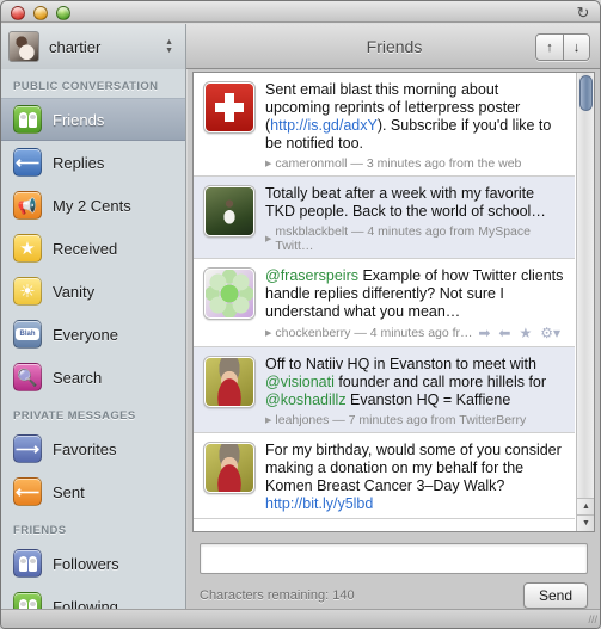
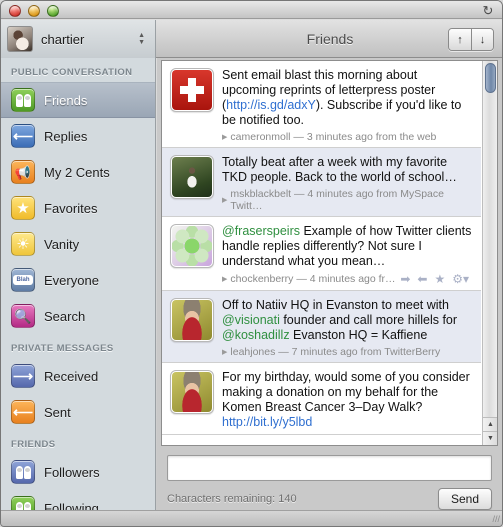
  ↻
  chartier
  Friends
  ↑
  ↓
  PUBLIC CONVERSATION
  Friends
  ⟵
  Replies
  📢
  My 2 Cents
  ★
- Received
+ Favorites
  ☀
  Vanity
  Everyone
  🔍
  Search
  PRIVATE MESSAGES
  ⟶
- Favorites
+ Received
  ⟵
  Sent
  FRIENDS
  Followers
  Following
  Sent email blast this morning about upcoming reprints of letterpress poster (http://is.gd/adxY). Subscribe if you'd like to be notified too.
  cameronmoll — 3 minutes ago from the web
  Totally beat after a week with my favorite TKD people. Back to the world of school…
  mskblackbelt — 4 minutes ago from MySpace Twitt…
  @fraserspeirs Example of how Twitter clients handle replies differently? Not sure I understand what you mean…
  chockenberry — 4 minutes ago fr…
  ➡
  ⬅
  ★
  ⚙▾
  Off to Natiiv HQ in Evanston to meet with @visionati founder and call more hillels for @koshadillz Evanston HQ = Kaffiene
  leahjones — 7 minutes ago from TwitterBerry
  For my birthday, would some of you consider making a donation on my behalf for the Komen Breast Cancer 3–Day Walk? http://bit.ly/y5lbd
  Characters remaining: 140
  Send
  ///
